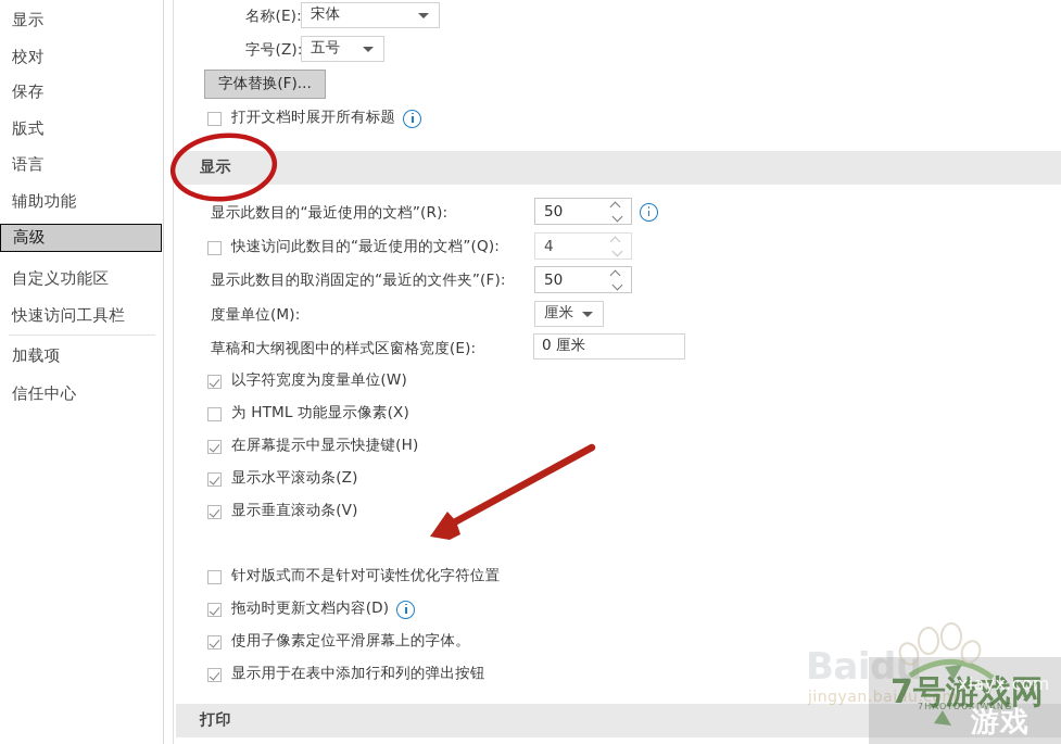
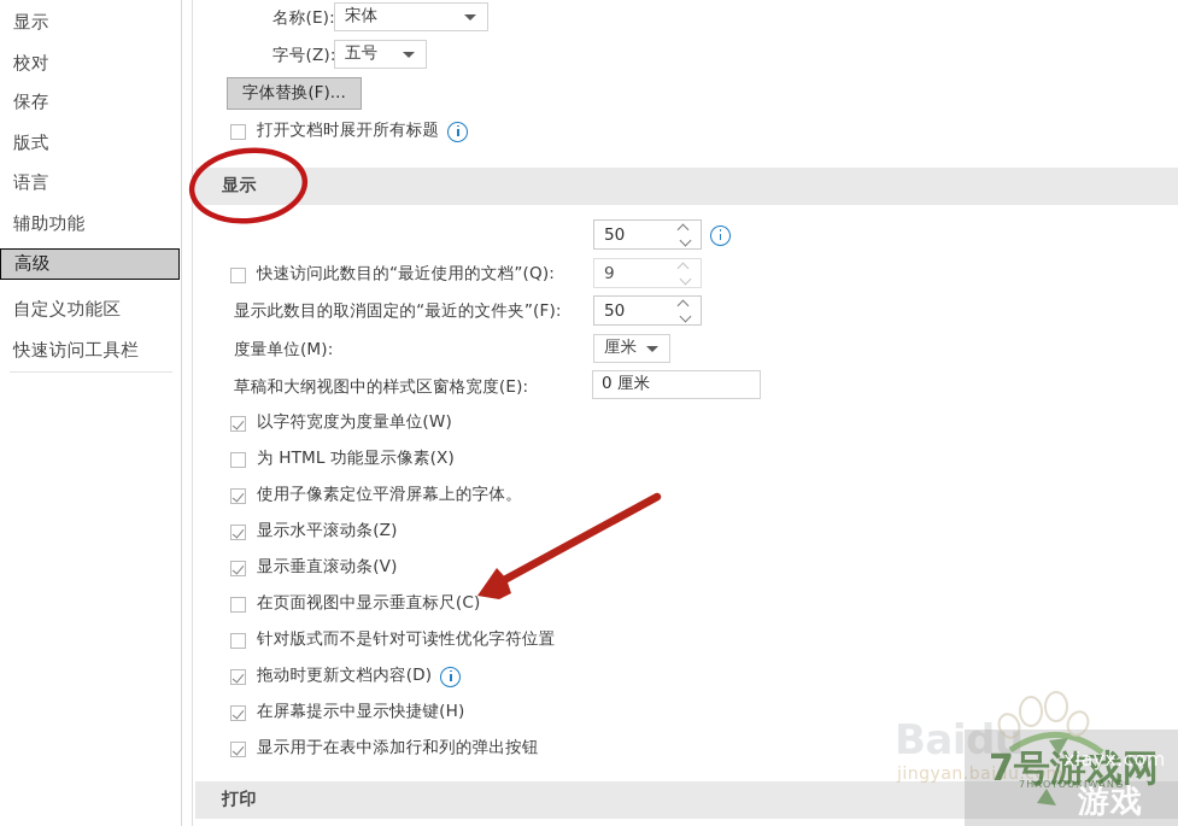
  显示
  校对
  保存
  版式
  语言
  辅助功能
  高级
  自定义功能区
  快速访问工具栏
- 加载项
- 信任中心
  名称(E):
  宋体
  字号(Z)
  五号
  字体替换(F)...
  打开文档时展开所有标题
  显示
- 显示此数目的“最近使用的文档”(R):
  50
  快速访问此数目的“最近使用的文档”(Q):
- 4
+ 9
  显示此数目的取消固定的“最近的文件夹”(F):
  50
  度量单位(M):
  厘米
  草稿和大纲视图中的样式区窗格宽度(E):
  0 厘米
  以字符宽度为度量单位(W)
  为 HTML 功能显示像素(X)
- 在屏幕提示中显示快捷键(H)
+ 使用子像素定位平滑屏幕上的字体。
  显示水平滚动条(Z)
  显示垂直滚动条(V)
+ 在页面视图中显示垂直标尺(C)
  针对版式而不是针对可读性优化字符位置
  拖动时更新文档内容(D)
- 使用子像素定位平滑屏幕上的字体。
+ 在屏幕提示中显示快捷键(H)
  显示用于在表中添加行和列的弹出按钮
  打印
  Baidu
  jingyan.baidu.com
  7号游戏网
  7HAOYOUXIWANG
  xiayx.com
  游戏
